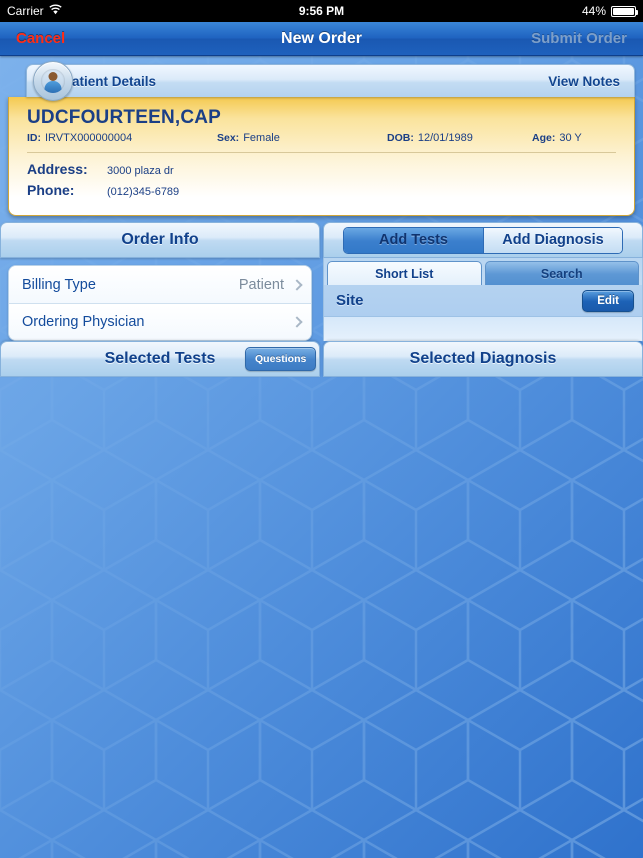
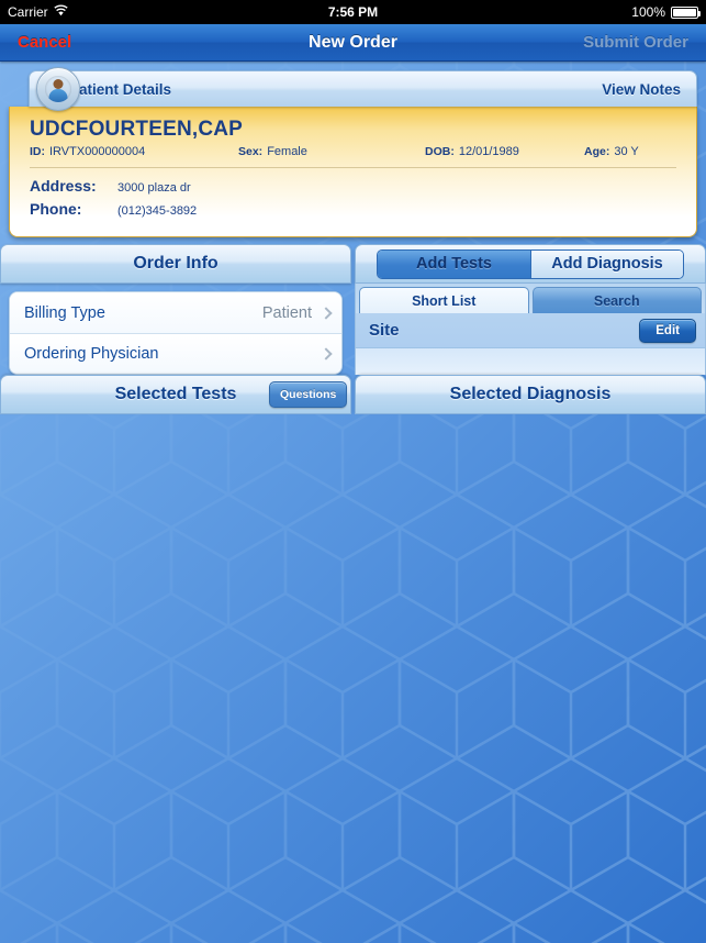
  Carrier
- 9:56 PM
+ 7:56 PM
- 44%
+ 100%
  Cancel
  New Order
  Submit Order
  atient Details
  View Notes
  UDCFOURTEEN,CAP
  ID:
  IRVTX000000004
  Sex:
  Female
  DOB:
  12/01/1989
  Age:
  30 Y
  Address:
  3000 plaza dr
  Phone:
- (012)345-6789
+ (012)345-3892
  Order Info
  Billing Type
  Patient
  Ordering Physician
  Add Tests
  Add Diagnosis
  Short List
  Search
  Site
  Edit
  Selected Tests
  Questions
  Selected Diagnosis
